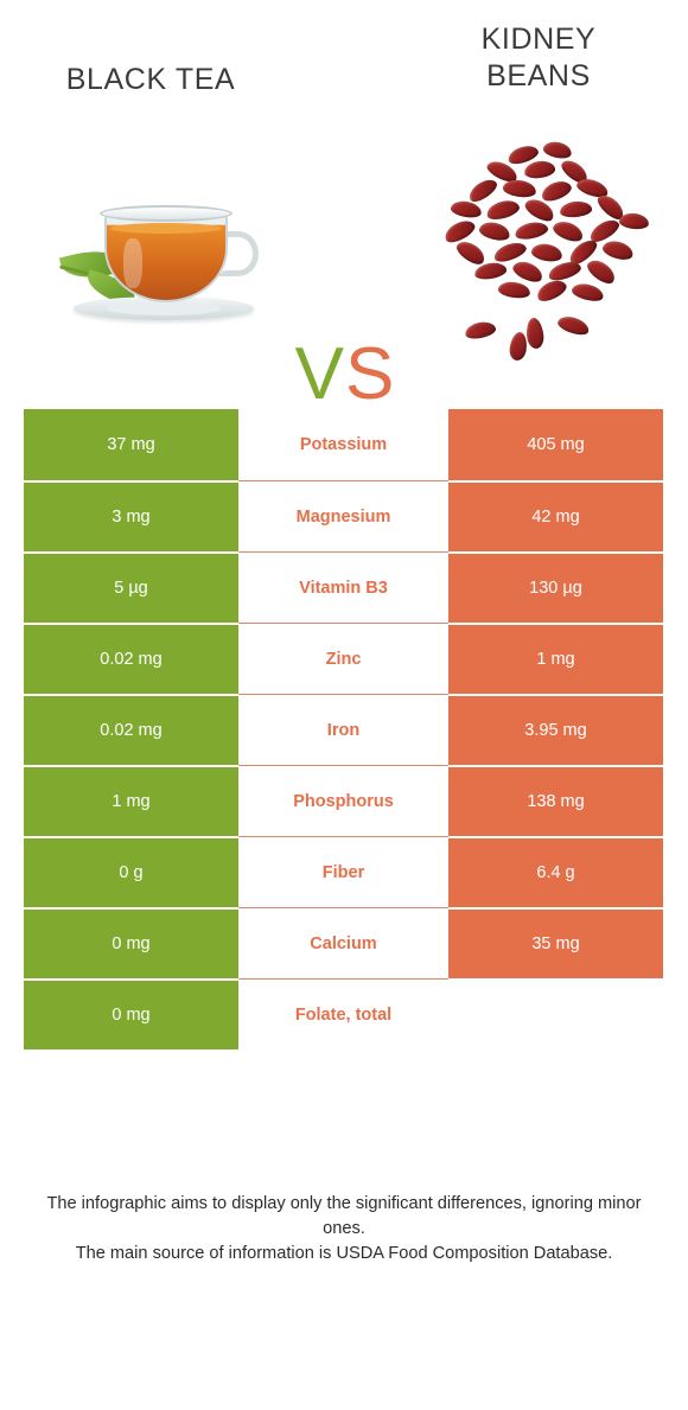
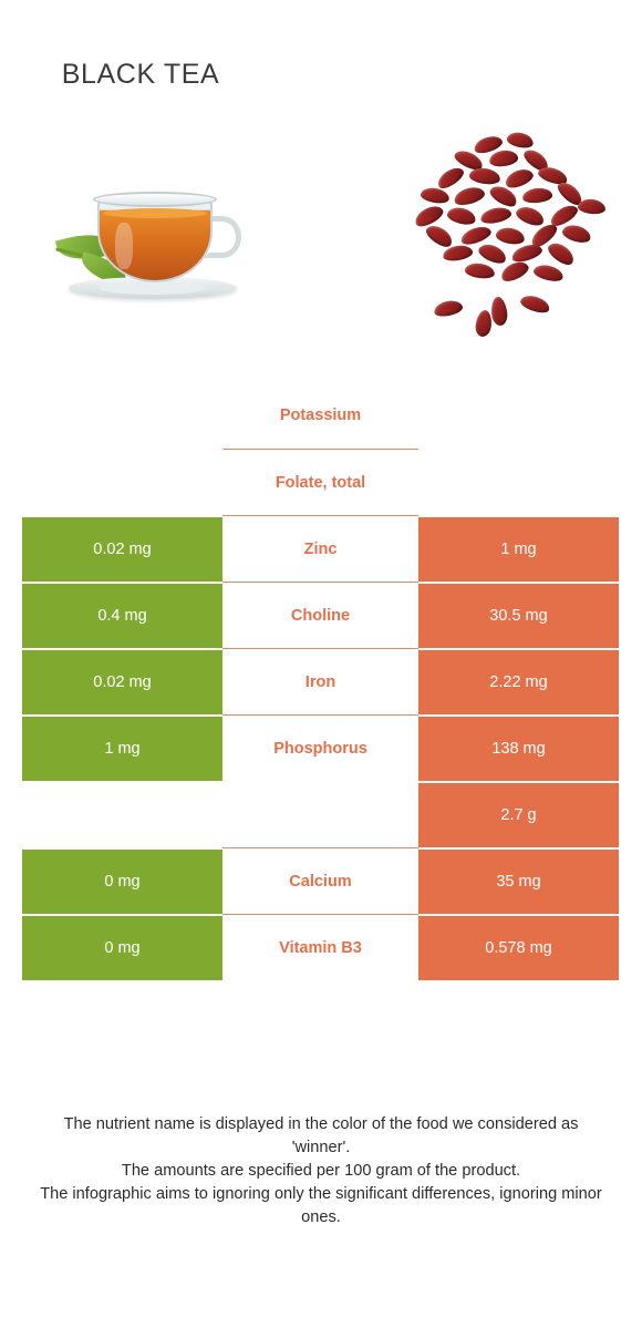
  BLACK TEA
- KIDNEY
- BEANS
- VS
- 37 mg
  Potassium
- 405 mg
- 3 mg
- Magnesium
- 42 mg
- 5 µg
- Vitamin B3
+ Folate, total
- 130 µg
  0.02 mg
  Zinc
  1 mg
+ 0.4 mg
+ Choline
+ 30.5 mg
  0.02 mg
  Iron
- 3.95 mg
+ 2.22 mg
  1 mg
  Phosphorus
  138 mg
- 0 g
- Fiber
- 6.4 g
+ 2.7 g
  0 mg
  Calcium
  35 mg
  0 mg
- Folate, total
+ Vitamin B3
+ 0.578 mg
+ The nutrient name is displayed in the color of the food we considered as 'winner'.
+ The amounts are specified per 100 gram of the product.
- The infographic aims to display only the significant differences, ignoring minor ones.
+ The infographic aims to ignoring only the significant differences, ignoring minor ones.
- The main source of information is USDA Food Composition Database.
